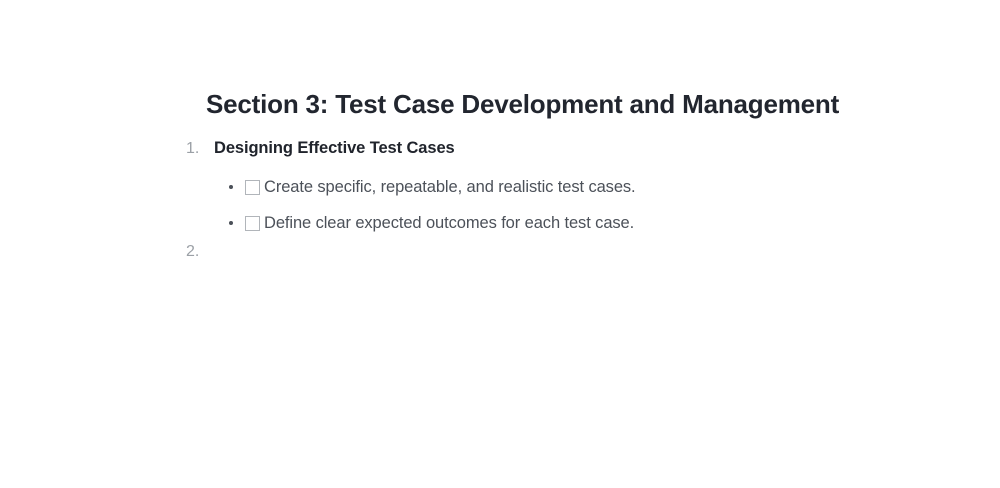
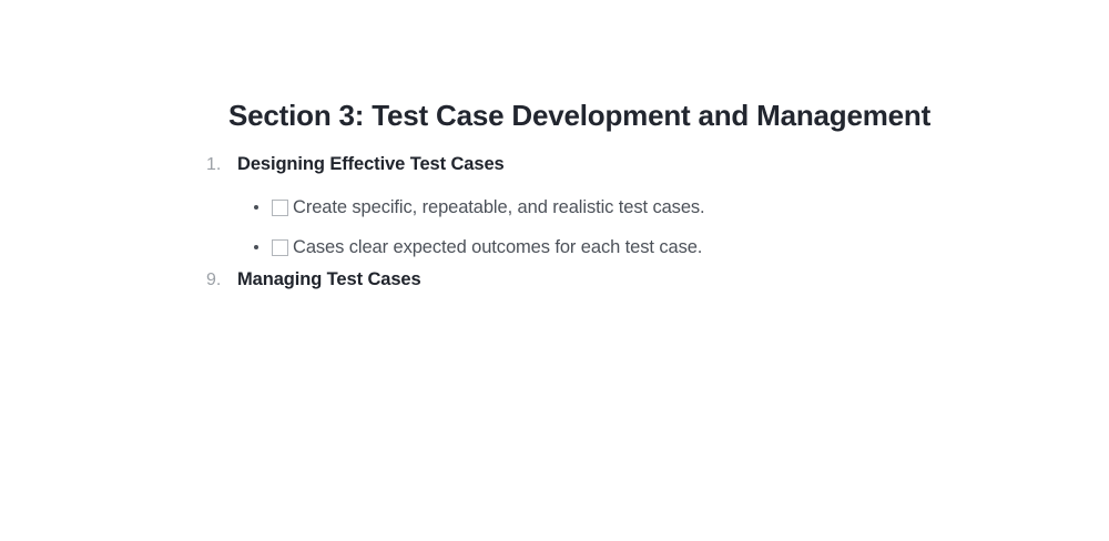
  Section 3: Test Case Development and Management
  1.
  Designing Effective Test Cases
  Create specific, repeatable, and realistic test cases.
- Define clear expected outcomes for each test case.
+ Cases clear expected outcomes for each test case.
- 2.
+ 9.
+ Managing Test Cases
